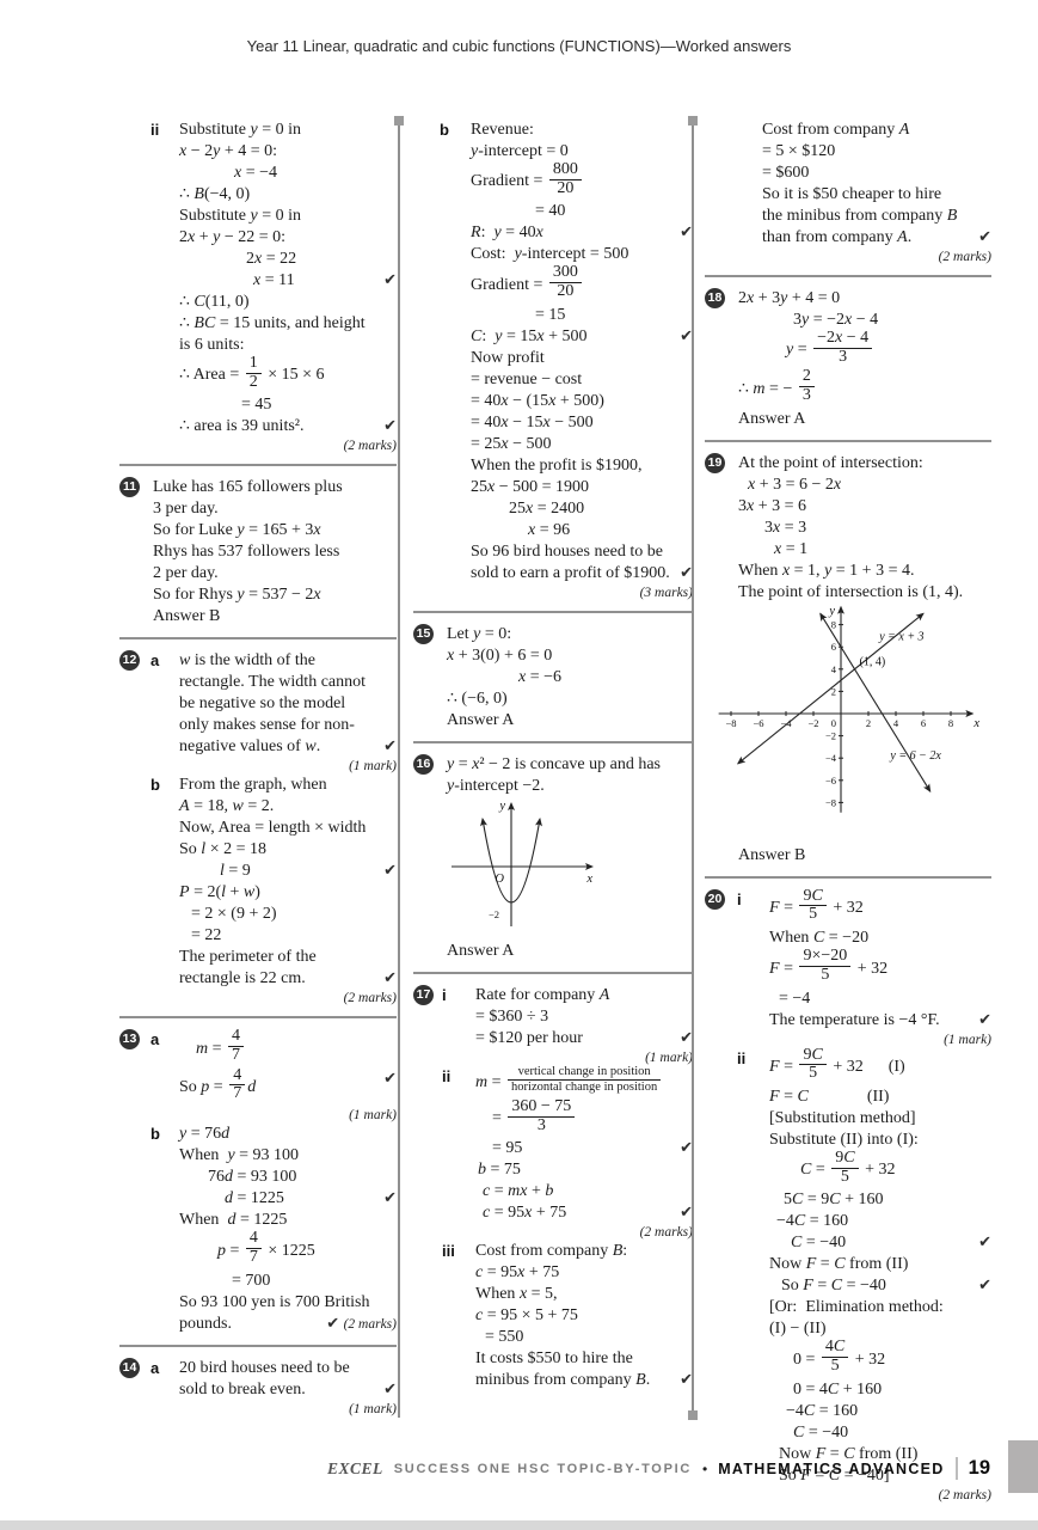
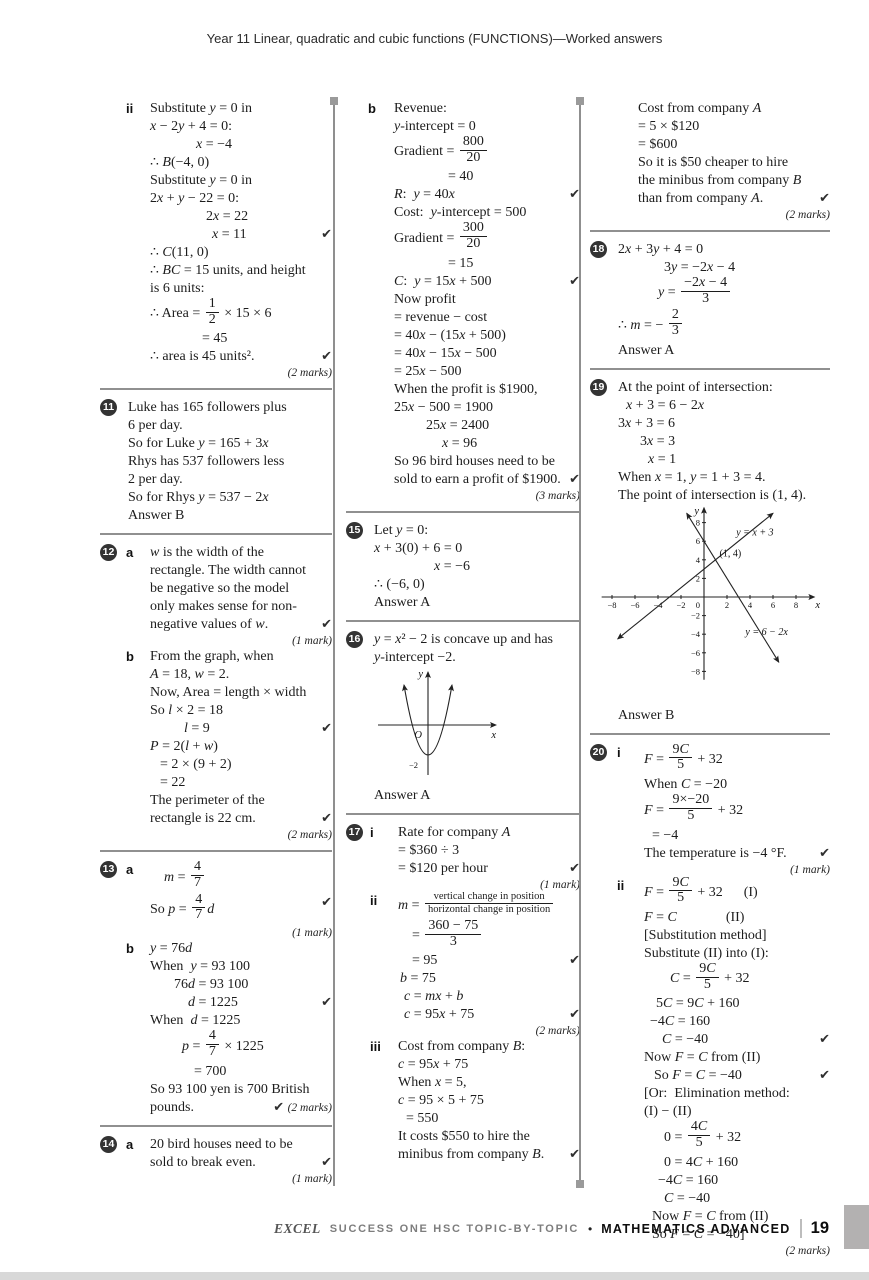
  Year 11 Linear, quadratic and cubic functions (FUNCTIONS)—Worked answers
  ii
  Substitute y = 0 in
  x − 2y + 4 = 0:
  x = −4
  ∴ B(−4, 0)
  Substitute y = 0 in
  2x + y − 22 = 0:
  2x = 22
  x = 11
  ✔
  ∴ C(11, 0)
  ∴ BC = 15 units, and height
  is 6 units:
  ∴ Area =
  1
  2
  × 15 × 6
  = 45
- ∴ area is 39 units².
+ ∴ area is 45 units².
  ✔
  (2 marks)
  11
  Luke has 165 followers plus
- 3 per day.
+ 6 per day.
  So for Luke y = 165 + 3x
  Rhys has 537 followers less
  2 per day.
  So for Rhys y = 537 − 2x
  Answer B
  12
  a
  w is the width of the
  rectangle. The width cannot
  be negative so the model
  only makes sense for non-
  negative values of w.
  ✔
  (1 mark)
  b
  From the graph, when
  A = 18, w = 2.
  Now, Area = length × width
  So l × 2 = 18
  l = 9
  ✔
  P = 2(l + w)
  = 2 × (9 + 2)
  = 22
  The perimeter of the
  rectangle is 22 cm.
  ✔
  (2 marks)
  13
  a
  m =
  4
  7
  So p =
  4
  7
  d
  ✔
  (1 mark)
  b
  y = 76d
  When y = 93 100
  76d = 93 100
  d = 1225
  ✔
  When d = 1225
  p =
  4
  7
  × 1225
  = 700
  So 93 100 yen is 700 British
  pounds.
  ✔ (2 marks)
  14
  a
  20 bird houses need to be
  sold to break even.
  ✔
  (1 mark)
  b
  Revenue:
  y-intercept = 0
  Gradient =
  800
  20
  = 40
  R: y = 40x
  ✔
  Cost: y-intercept = 500
  Gradient =
  300
  20
  = 15
  C: y = 15x + 500
  ✔
  Now profit
  = revenue − cost
  = 40x − (15x + 500)
  = 40x − 15x − 500
  = 25x − 500
  When the profit is $1900,
  25x − 500 = 1900
  25x = 2400
  x = 96
  So 96 bird houses need to be
  sold to earn a profit of $1900.
  ✔
  (3 marks
  15
  Let y = 0:
  x + 3(0) + 6 = 0
  x = −6
  ∴ (−6, 0)
  Answer A
  16
  y = x² − 2 is concave up and has
  y-intercept −2.
  y
  x
  O
  −2
  Answer A
  17
  i
  Rate for company A
  = $360 ÷ 3
  = $120 per hour
  ✔
  (1 mark
  ii
  m =
  vertical change in position
  horizontal change in position
  =
  360 − 75
  3
  = 95
  ✔
  b = 75
  c = mx + b
  c = 95x + 75
  ✔
  (2 marks
  iii
  Cost from company B:
  c = 95x + 75
  When x = 5,
  c = 95 × 5 + 75
  = 550
  It costs $550 to hire the
  minibus from company B.
  ✔
  Cost from company A
  = 5 × $120
  = $600
  So it is $50 cheaper to hire
  the minibus from company B
  than from company A.
  ✔
  (2 marks)
  18
  2x + 3y + 4 = 0
  3y = −2x − 4
  y =
  −2x − 4
  3
  ∴ m = −
  2
  3
  Answer A
  19
  At the point of intersection:
  x + 3 = 6 − 2x
  3x + 3 = 6
  3x = 3
  x = 1
  When x = 1, y = 1 + 3 = 4.
  The point of intersection is (1, 4).
  x
  y
  −8
  −6
  −2
  2
  4
  6
  8
  0
  8
  6
  4
  2
  −2
  −4
  −6
  −8
  y = x + 3
  y = 6 − 2x
  (1, 4)
  Answer B
  20
  i
  F =
  9C
  5
  + 32
  When C = −20
  F =
  9×−20
  5
  + 32
  = −4
  The temperature is −4 °F.
  ✔
  (1 mark)
  ii
  F =
  9C
  5
  + 32 (I)
  F = C (II)
  [Substitution method]
  Substitute (II) into (I):
  C =
  9C
  5
  + 32
  5C = 9C + 160
  −4C = 160
  C = −40
  ✔
  Now F = C from (II)
  So F = C = −40
  ✔
  [Or: Elimination method:
  (I) − (II)
  0 =
  4C
  5
  + 32
  0 = 4C + 160
  −4C = 160
  C = −40
  Now F = C from (II)
  So F = C = −40]
  (2 marks)
  EXCEL
  SUCCESS ONE HSC TOPIC-BY-TOPIC
  •
  MATHEMATICS ADVANCED
  19
